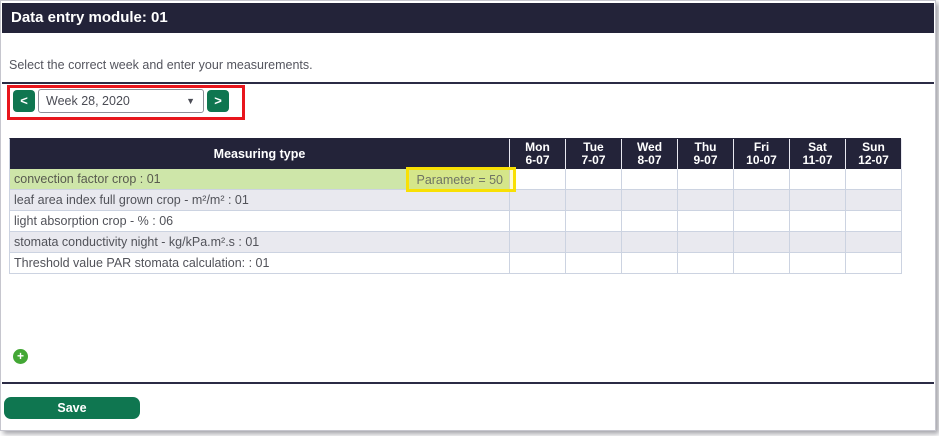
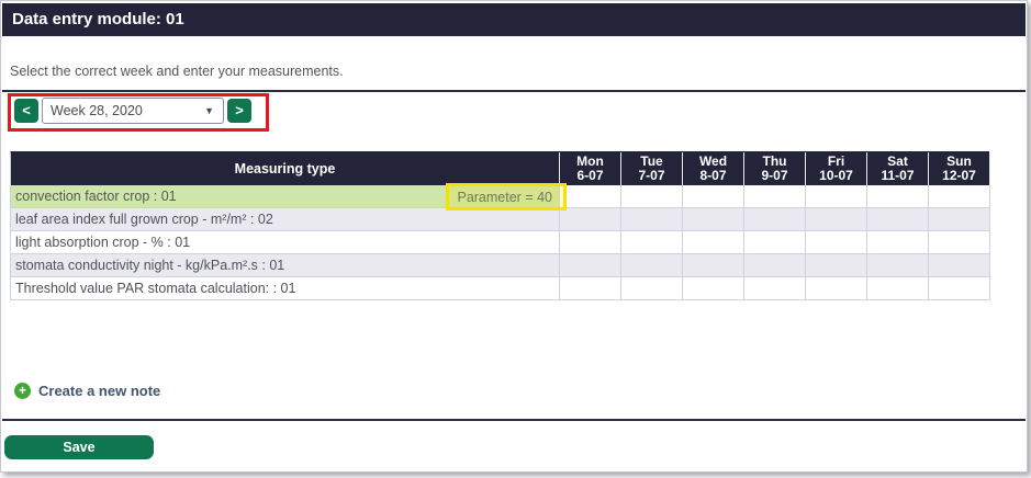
  Data entry module: 01
  Select the correct week and enter your measurements.
  <
  Week 28, 2020
  ▼
  >
  Measuring type
  Mon
  6-07
  Tue
  7-07
  Wed
  8-07
  Thu
  9-07
  Fri
  10-07
  Sat
  11-07
  Sun
  12-07
  convection factor crop : 01
- leaf area index full grown crop - m²/m² : 01
+ leaf area index full grown crop - m²/m² : 02
- light absorption crop - % : 06
+ light absorption crop - % : 01
  stomata conductivity night - kg/kPa.m².s : 01
  Threshold value PAR stomata calculation: : 01
- Parameter = 50
+ Parameter = 40
  +
+ Create a new note
  Save
